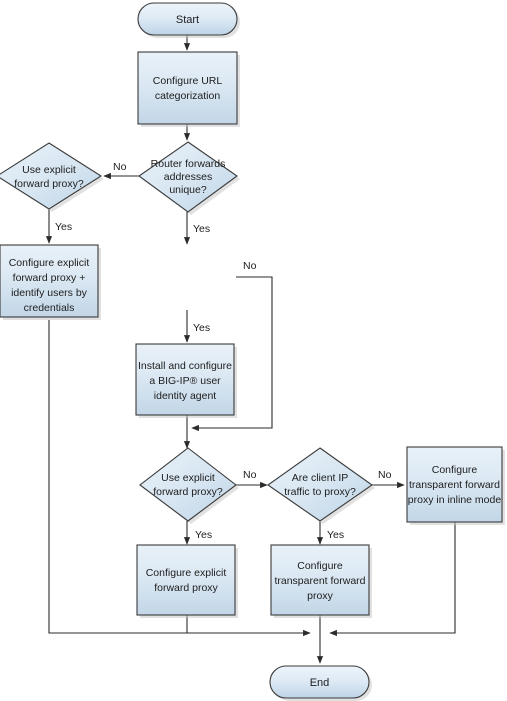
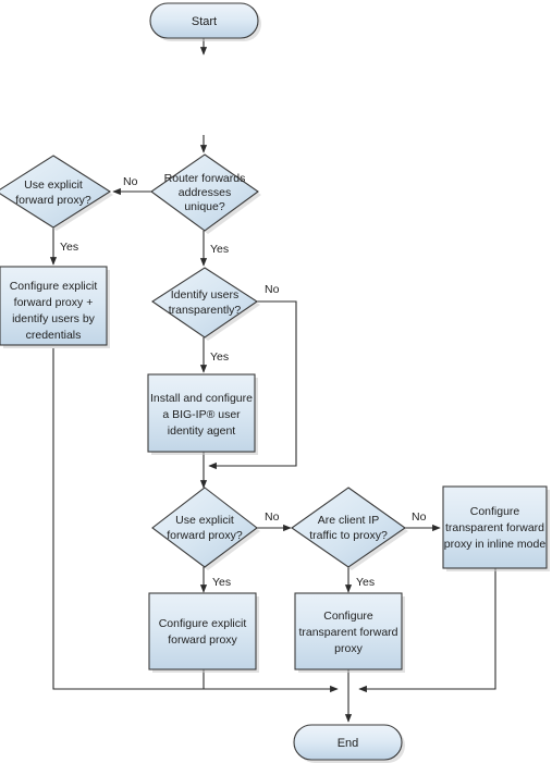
  Start
- Configure URL
- categorization
  Router forwards
  addresses
  unique?
  Use explicit
  forward proxy?
  Configure explicit
  forward proxy +
  identify users by
  credentials
+ Identify users
+ transparently?
  Install and configure
  a BIG-IP® user
  identity agent
  Use explicit
  forward proxy?
  Are client IP
  traffic to proxy?
  Configure
  transparent forward
  proxy in inline mode
  Configure explicit
  forward proxy
  Configure
  transparent forward
  proxy
  End
  No
  Yes
  Yes
  No
  Yes
  No
  Yes
  No
  Yes
